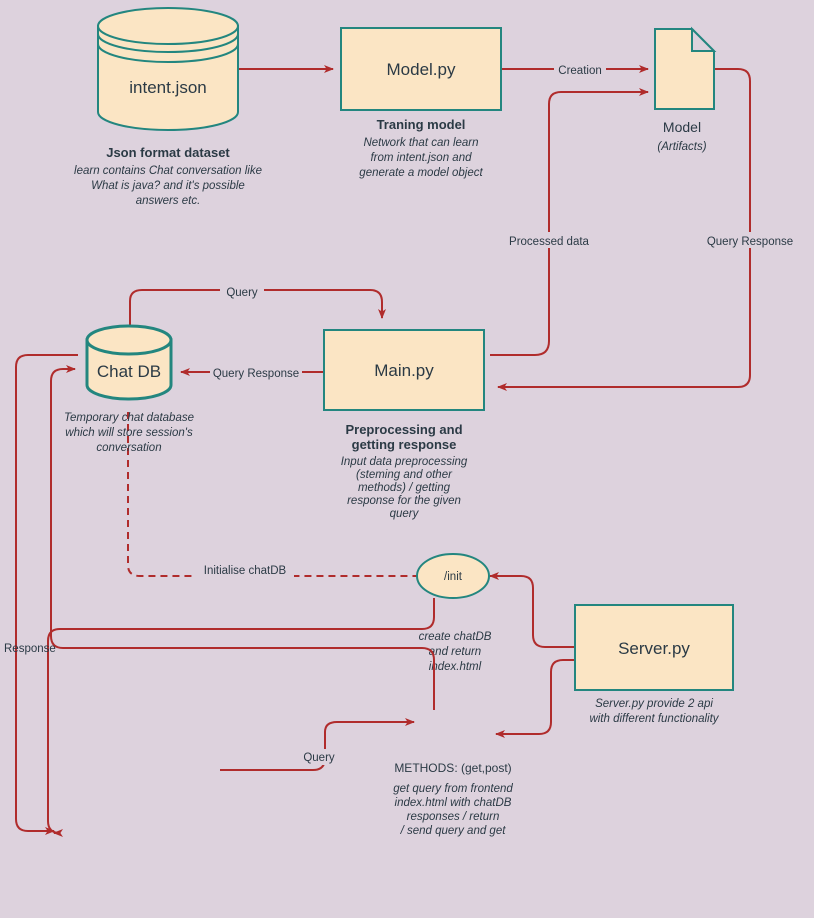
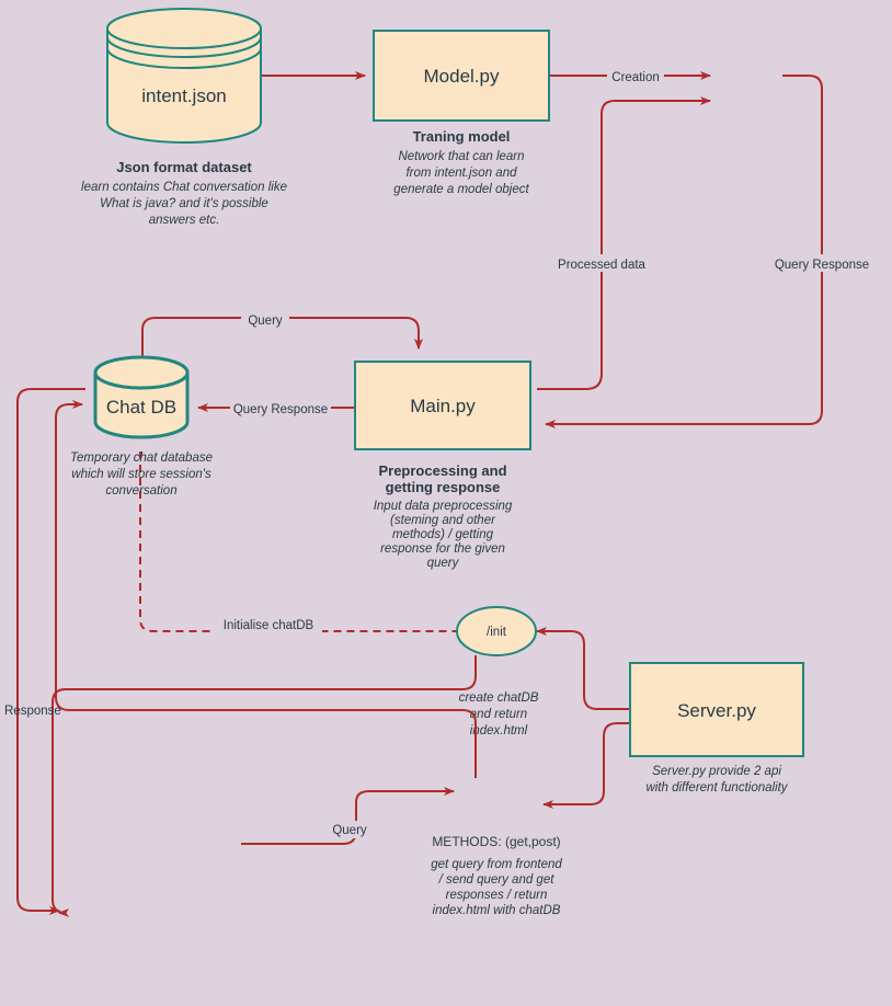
  Creation
  Processed data
  Query Response
  Query
  Query Response
  Initialise chatDB
  create chatDB
  nd return
  idex.html
  Query
  Response
  intent.json
  Json format dataset
  learn contains Chat conversation like
  What is java? and it's possible
  answers etc.
  Model.py
  Traning model
  Network that can learn
  from intent.json and
  generate a model object
- Model
- (Artifacts)
  Chat DB
  Temporary chat database
  which will store session's
  conversation
  Main.py
  Preprocessing and
  getting response
  Input data preprocessing
  (steming and other
  methods) / getting
  response for the given
  query
  /init
  METHODS: (get,post)
  get query from frontend
- index.html with chatDB
+ / send query and get
  responses / return
- / send query and get
+ index.html with chatDB
  Server.py
  Server.py provide 2 api
  with different functionality
